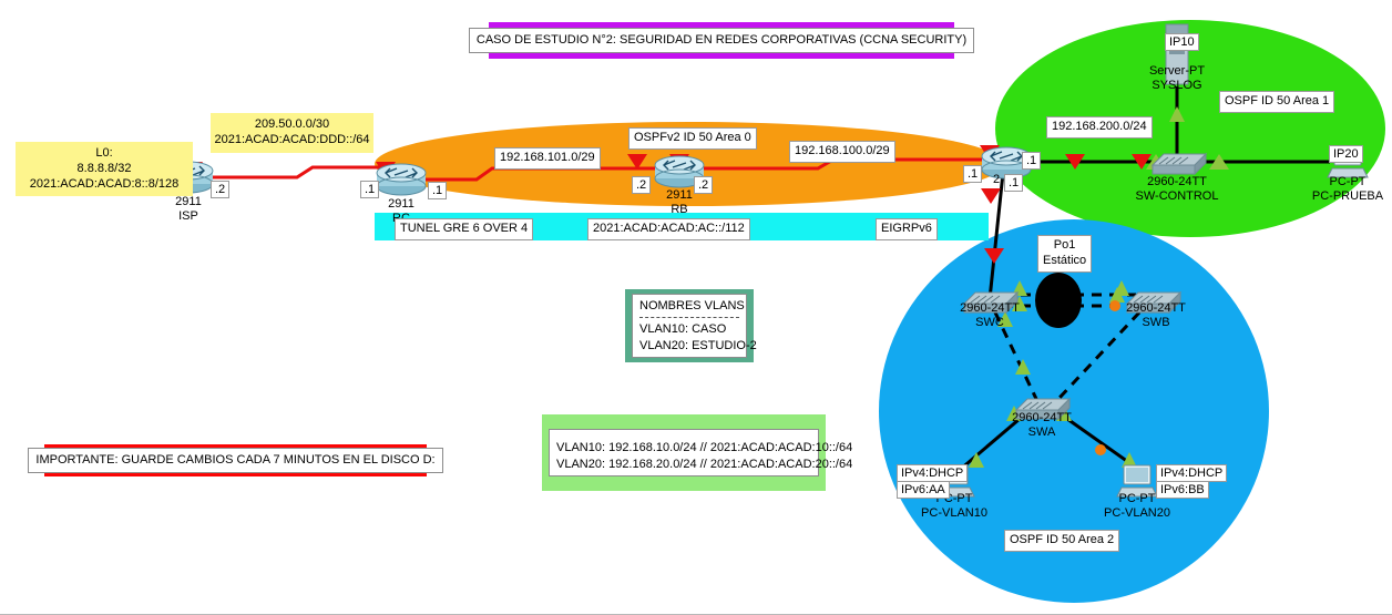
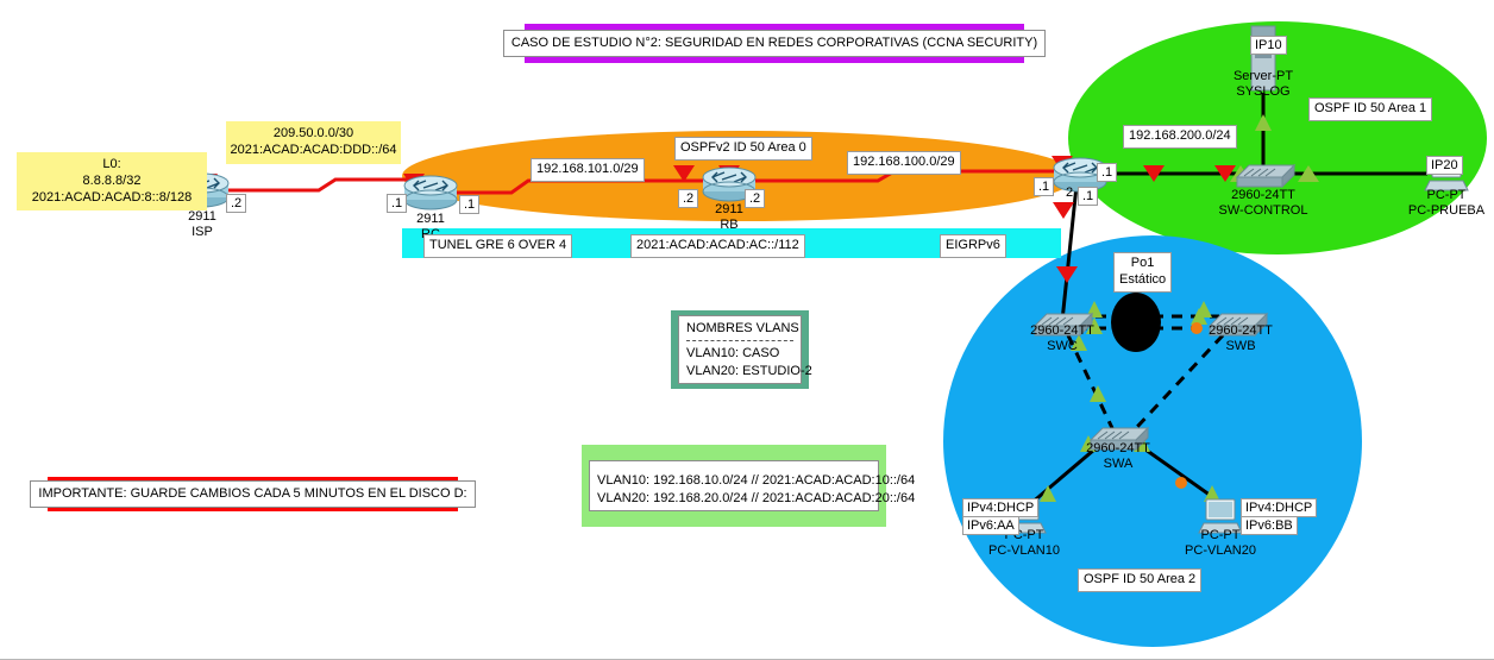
  2911
  ISP
  2911
  2911
  RB
  2960-24TT
  SW-CONTROL
  Server-PT
  SYSLOG
  PC-PT
  PC-PRUEBA
  2960-24TT
  SWC
  2960-24TT
  SWB
  2960-24TT
  SWA
  PC-VLAN10
  PC-PT
  PC-VLAN20
  .2
  .1
  .1
  .2
  .2
  .1
  .1
  2
  .1
  IP10
  IP20
  IPv4:DHCP
  IPv6:AA
  IPv4:DHCP
  IPv6:BB
  L0:
  8.8.8.8/32
  2021:ACAD:ACAD:8::8/128
  209.50.0.0/30
  2021:ACAD:ACAD:DDD::/64
  OSPFv2 ID 50 Area 0
  192.168.101.0/29
  192.168.100.0/29
  TUNEL GRE 6 OVER 4
  2021:ACAD:ACAD:AC::/112
  EIGRPv6
  OSPF ID 50 Area 1
  192.168.200.0/24
  OSPF ID 50 Area 2
  Po1
  Estático
  CASO DE ESTUDIO N°2: SEGURIDAD EN REDES CORPORATIVAS (CCNA SECURITY)
- IMPORTANTE: GUARDE CAMBIOS CADA 7 MINUTOS EN EL DISCO D:
+ IMPORTANTE: GUARDE CAMBIOS CADA 5 MINUTOS EN EL DISCO D:
  NOMBRES VLANS
  VLAN10: CASO
  VLAN20: ESTUDIO-2
  VLAN10: 192.168.10.0/24 // 2021:ACAD:ACAD:10::/64
  VLAN20: 192.168.20.0/24 // 2021:ACAD:ACAD:20::/64
